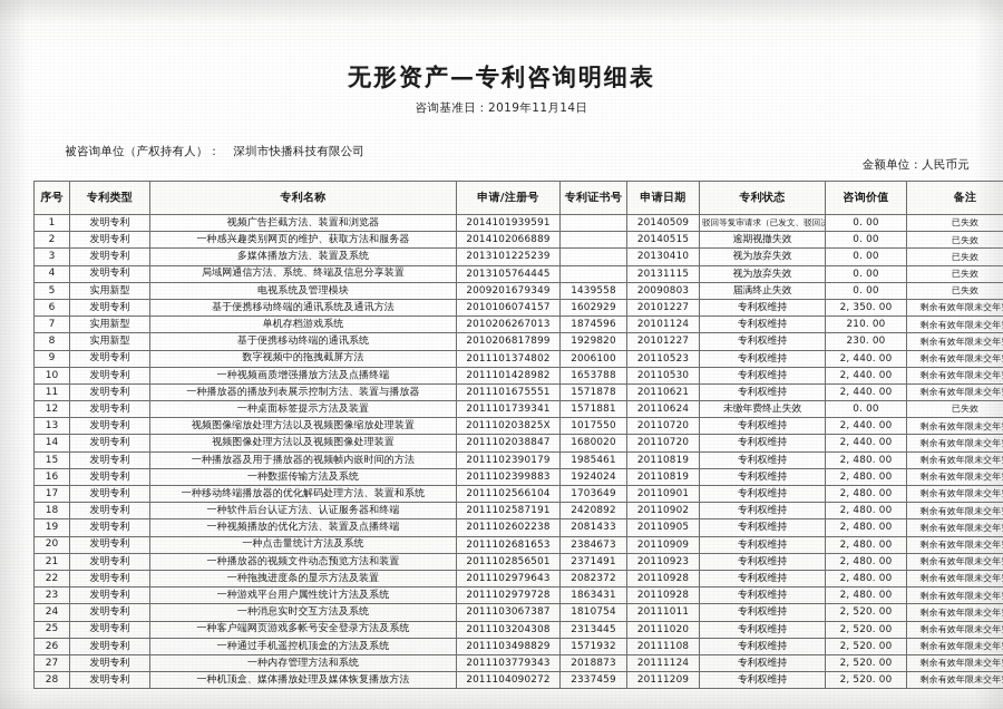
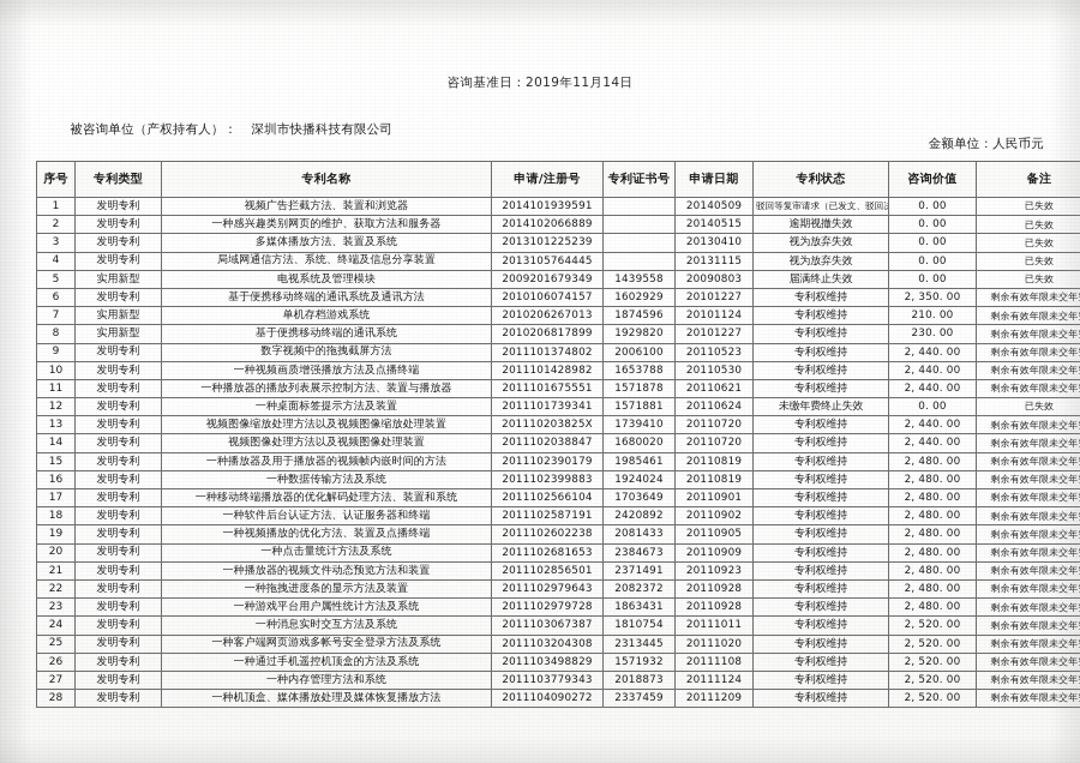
- 无形资产—专利咨询明细表
  咨询基准日：2019年11月14日
  被咨询单位（产权持有人）： 深圳市快播科技有限公司
  金额单位：人民币元
  序号	专利类型	专利名称	申请/注册号	专利证书号	申请日期	专利状态	咨询价值	备注
  1	发明专利	视频广告拦截方法、装置和浏览器	2014101939591		20140509	驳回等复审请求（已发文、驳回决	0. 00	已失
  2	发明专利	一种感兴趣类别网页的维护、获取方法和服务器	2014102066889		20140515	逾期视撤失效	0. 00	已失
  3	发明专利	多媒体播放方法、装置及系统	2013101225239		20130410	视为放弃失效	0. 00	已失
  4	发明专利	局域网通信方法、系统、终端及信息分享装置	2013105764445		20131115	视为放弃失效	0. 00	已失
  5	实用新型	电视系统及管理模块	2009201679349	1439558	20090803	届满终止失效	0. 00	已失
  6	发明专利	基于便携移动终端的通讯系统及通讯方法	2010106074157	1602929	20101227	专利权维持	2, 350. 00	剩余有效年限
  7	实用新型	单机存档游戏系统	2010206267013	1874596	20101124	专利权维持	210. 00	剩余有效年限
  8	实用新型	基于便携移动终端的通讯系统	2010206817899	1929820	20101227	专利权维持	230. 00	剩余有效年限
  9	发明专利	数字视频中的拖拽截屏方法	2011101374802	2006100	20110523	专利权维持	2, 440. 00	剩余有效年限
  10	发明专利	一种视频画质增强播放方法及点播终端	2011101428982	1653788	20110530	专利权维持	2, 440. 00	剩余有效年限
  11	发明专利	一种播放器的播放列表展示控制方法、装置与播放器	2011101675551	1571878	20110621	专利权维持	2, 440. 00	剩余有效年限
  12	发明专利	一种桌面标签提示方法及装置	2011101739341	1571881	20110624	未缴年费终止失效	0. 00	已失
- 13	发明专利	视频图像缩放处理方法以及视频图像缩放处理装置	201110203825X	1017550	20110720	专利权维持	2, 440. 00	剩余有效年限
+ 13	发明专利	视频图像缩放处理方法以及视频图像缩放处理装置	201110203825X	1739410	20110720	专利权维持	2, 440. 00	剩余有效年限
  14	发明专利	视频图像处理方法以及视频图像处理装置	2011102038847	1680020	20110720	专利权维持	2, 440. 00	剩余有效年限
  15	发明专利	一种播放器及用于播放器的视频帧内嵌时间的方法	2011102390179	1985461	20110819	专利权维持	2, 480. 00	剩余有效年限
  16	发明专利	一种数据传输方法及系统	2011102399883	1924024	20110819	专利权维持	2, 480. 00	剩余有效年限
  17	发明专利	一种移动终端播放器的优化解码处理方法、装置和系统	2011102566104	1703649	20110901	专利权维持	2, 480. 00	剩余有效年限
  18	发明专利	一种软件后台认证方法、认证服务器和终端	2011102587191	2420892	20110902	专利权维持	2, 480. 00	剩余有效年限
  19	发明专利	一种视频播放的优化方法、装置及点播终端	2011102602238	2081433	20110905	专利权维持	2, 480. 00	剩余有效年限
  20	发明专利	一种点击量统计方法及系统	2011102681653	2384673	20110909	专利权维持	2, 480. 00	剩余有效年限
  21	发明专利	一种播放器的视频文件动态预览方法和装置	2011102856501	2371491	20110923	专利权维持	2, 480. 00	剩余有效年限
  22	发明专利	一种拖拽进度条的显示方法及装置	2011102979643	2082372	20110928	专利权维持	2, 480. 00	剩余有效年限
  23	发明专利	一种游戏平台用户属性统计方法及系统	2011102979728	1863431	20110928	专利权维持	2, 480. 00	剩余有效年限
  24	发明专利	一种消息实时交互方法及系统	2011103067387	1810754	20111011	专利权维持	2, 520. 00	剩余有效年限
  25	发明专利	一种客户端网页游戏多帐号安全登录方法及系统	2011103204308	2313445	20111020	专利权维持	2, 520. 00	剩余有效年限
  26	发明专利	一种通过手机遥控机顶盒的方法及系统	2011103498829	1571932	20111108	专利权维持	2, 520. 00	剩余有效年限
  27	发明专利	一种内存管理方法和系统	2011103779343	2018873	20111124	专利权维持	2, 520. 00	剩余有效年限
  28	发明专利	一种机顶盒、媒体播放处理及媒体恢复播放方法	2011104090272	2337459	20111209	专利权维持	2, 520. 00	剩余有效年限
